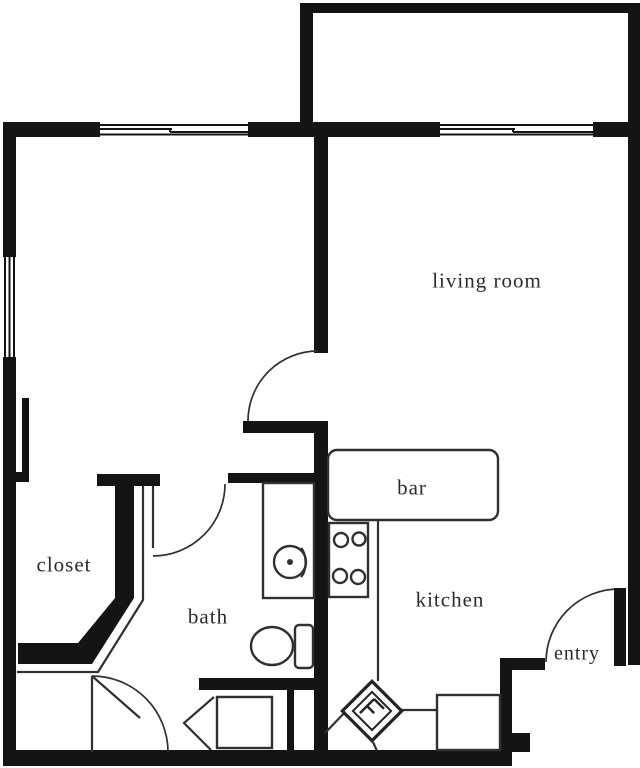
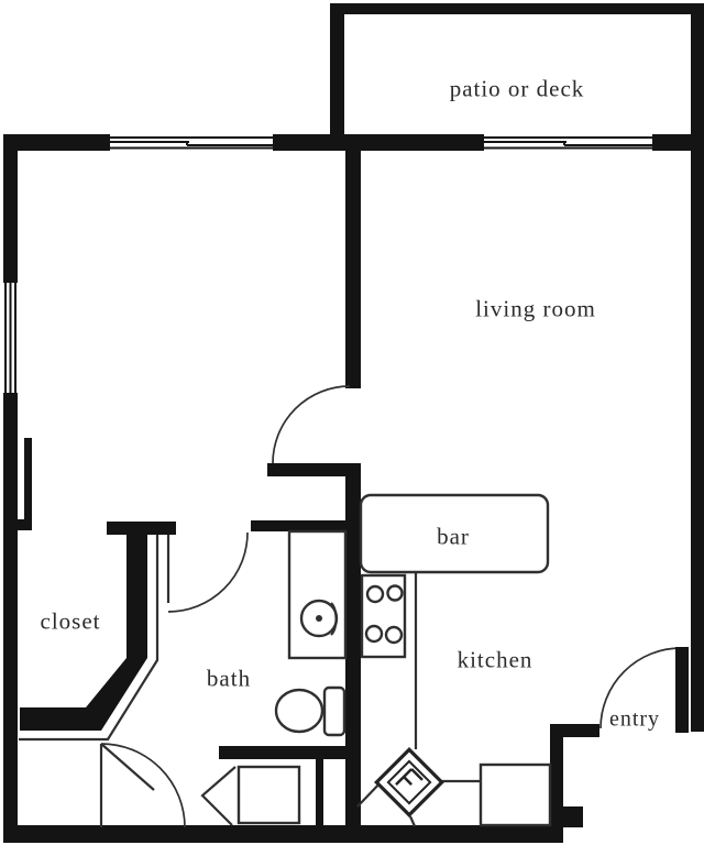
+ patio or deck
  living room
  closet
  bar
  bath
  kitchen
  entry
